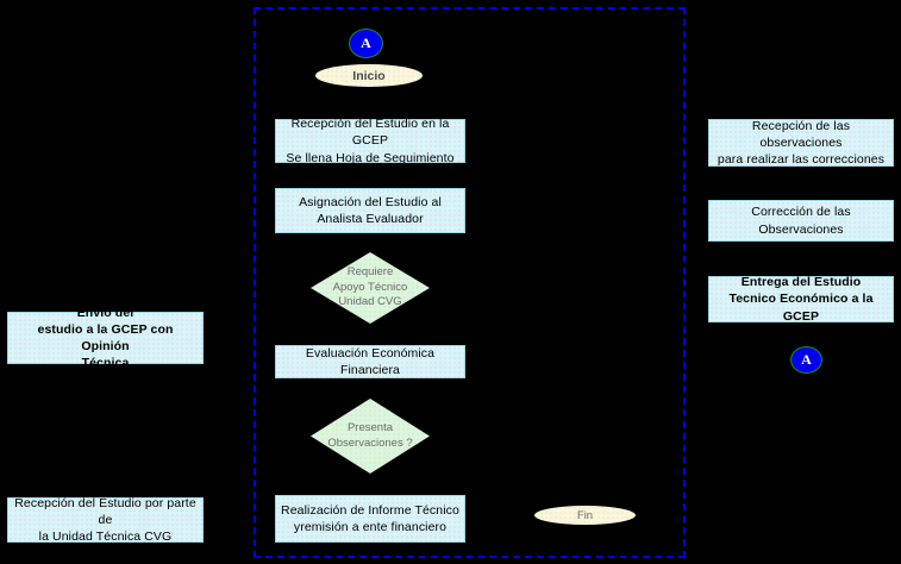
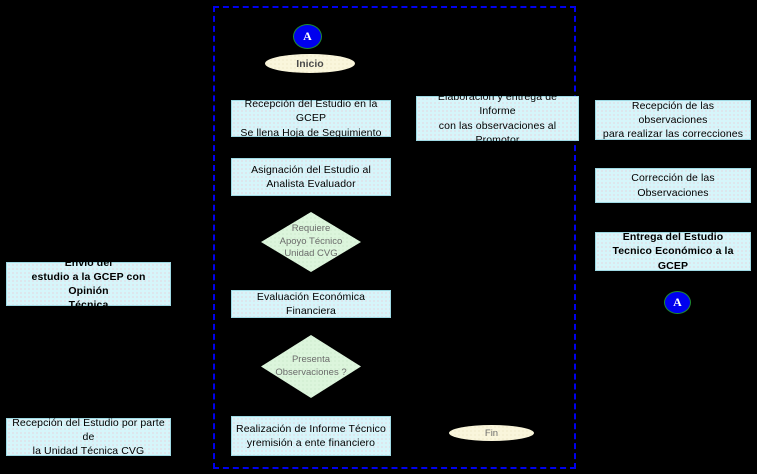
  A
  Inicio
  Recepción del Estudio en la GCEP
  Se llena Hoja de Seguimiento
  Asignación del Estudio al
  Analista Evaluador
  Requiere
  Apoyo Técnico
  Unidad CVG
  Evaluación Económica
  Financiera
  Presenta
  Observaciones ?
  Realización de Informe Técnico
  yremisión a ente financiero
+ Elaboración y entrega de Informe
+ con las observaciones al Promotor
  Fin
  Recepción de las observaciones
  para realizar las correcciones
  Corrección de las Observaciones
  Entrega del Estudio
  Tecnico Económico a la GCEP
  A
  Envío del
  estudio a la GCEP con Opinión
  Técnica
  Recepción del Estudio por parte de
  la Unidad Técnica CVG
